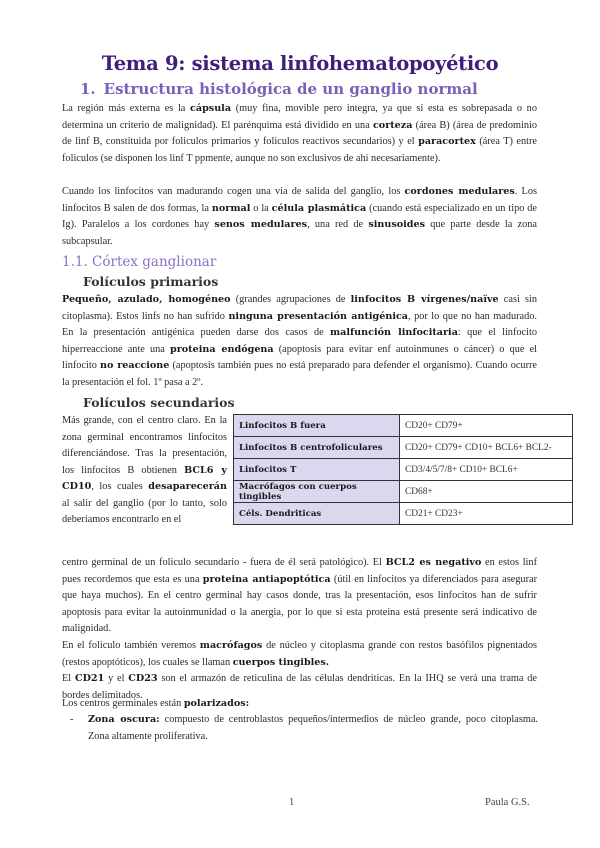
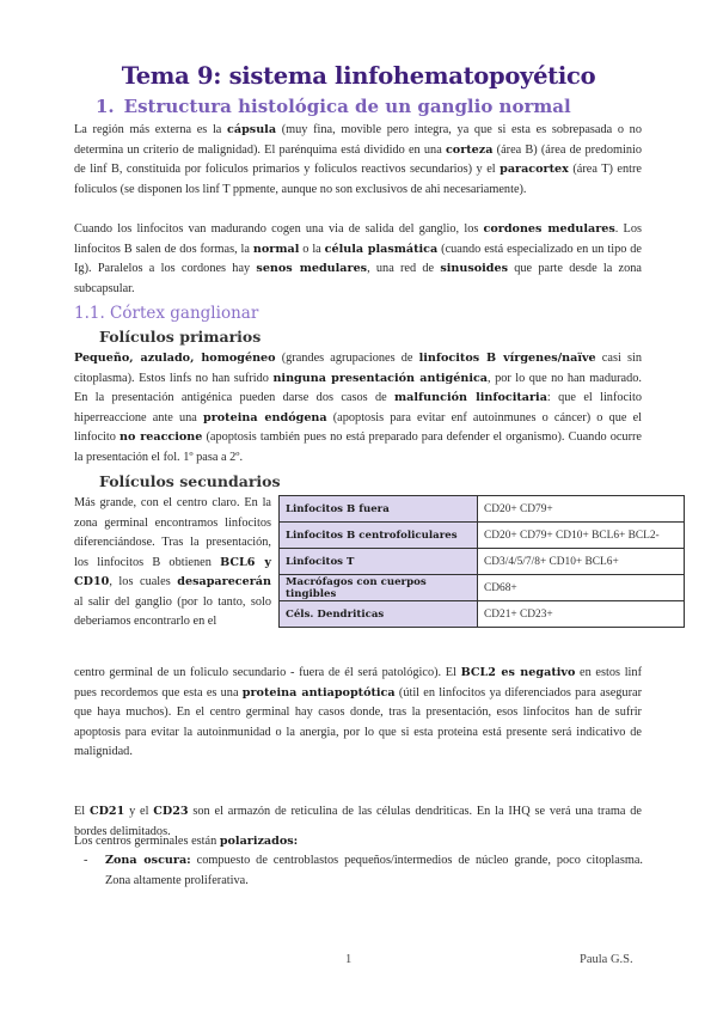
  Tema 9: sistema linfohematopoyético
  1. Estructura histológica de un ganglio normal
  La región más externa es la cápsula (muy fina, movible pero integra, ya que si esta es sobrepasada o no determina un criterio de malignidad). El parénquima está dividido en una corteza (área B) (área de predominio de linf B, constituida por foliculos primarios y foliculos reactivos secundarios) y el paracortex (área T) entre foliculos (se disponen los linf T ppmente, aunque no son exclusivos de ahi necesariamente).
  Cuando los linfocitos van madurando cogen una via de salida del ganglio, los cordones medulares. Los linfocitos B salen de dos formas, la normal o la célula plasmática (cuando está especializado en un tipo de Ig). Paralelos a los cordones hay senos medulares, una red de sinusoides que parte desde la zona subcapsular.
  1.1. Córtex ganglionar
  Folículos primarios
  Pequeño, azulado, homogéneo (grandes agrupaciones de linfocitos B vírgenes/naïve casi sin citoplasma). Estos linfs no han sufrido ninguna presentación antigénica, por lo que no han madurado. En la presentación antigénica pueden darse dos casos de malfunción linfocitaria: que el linfocito hiperreaccione ante una proteina endógena (apoptosis para evitar enf autoinmunes o cáncer) o que el linfocito no reaccione (apoptosis también pues no está preparado para defender el organismo). Cuando ocurre la presentación el fol. 1º pasa a 2º.
  Folículos secundarios
  Más grande, con el centro claro. En la zona germinal encontramos linfocitos diferenciándose. Tras la presentación, los linfocitos B obtienen BCL6 y CD10, los cuales desaparecerán al salir del ganglio (por lo tanto, solo deberiamos encontrarlo en el
  Linfocitos B fuera	CD20+ CD79+
  Linfocitos B centrofoliculares	CD20+ CD79+ CD10+ BCL6+ BCL2-
  Linfocitos T	CD3/4/5/7/8+ CD10+ BCL6+
  Macrófagos con cuerpos tingibles	CD68+
  Céls. Dendriticas	CD21+ CD23+
  centro germinal de un foliculo secundario - fuera de él será patológico). El BCL2 es negativo en estos linf pues recordemos que esta es una proteina antiapoptótica (útil en linfocitos ya diferenciados para asegurar que haya muchos). En el centro germinal hay casos donde, tras la presentación, esos linfocitos han de sufrir apoptosis para evitar la autoinmunidad o la anergia, por lo que si esta proteina está presente será indicativo de malignidad.
- En el foliculo también veremos macrófagos de núcleo y citoplasma grande con restos basófilos pignentados (restos apoptóticos), los cuales se llaman cuerpos tingibles.
  El CD21 y el CD23 son el armazón de reticulina de las células dendriticas. En la IHQ se verá una trama de bordes delimitados.
  Los centros germinales están polarizados:
  -
  Zona oscura: compuesto de centroblastos pequeños/intermedios de núcleo grande, poco citoplasma. Zona altamente proliferativa.
  1
  Paula G.S.
